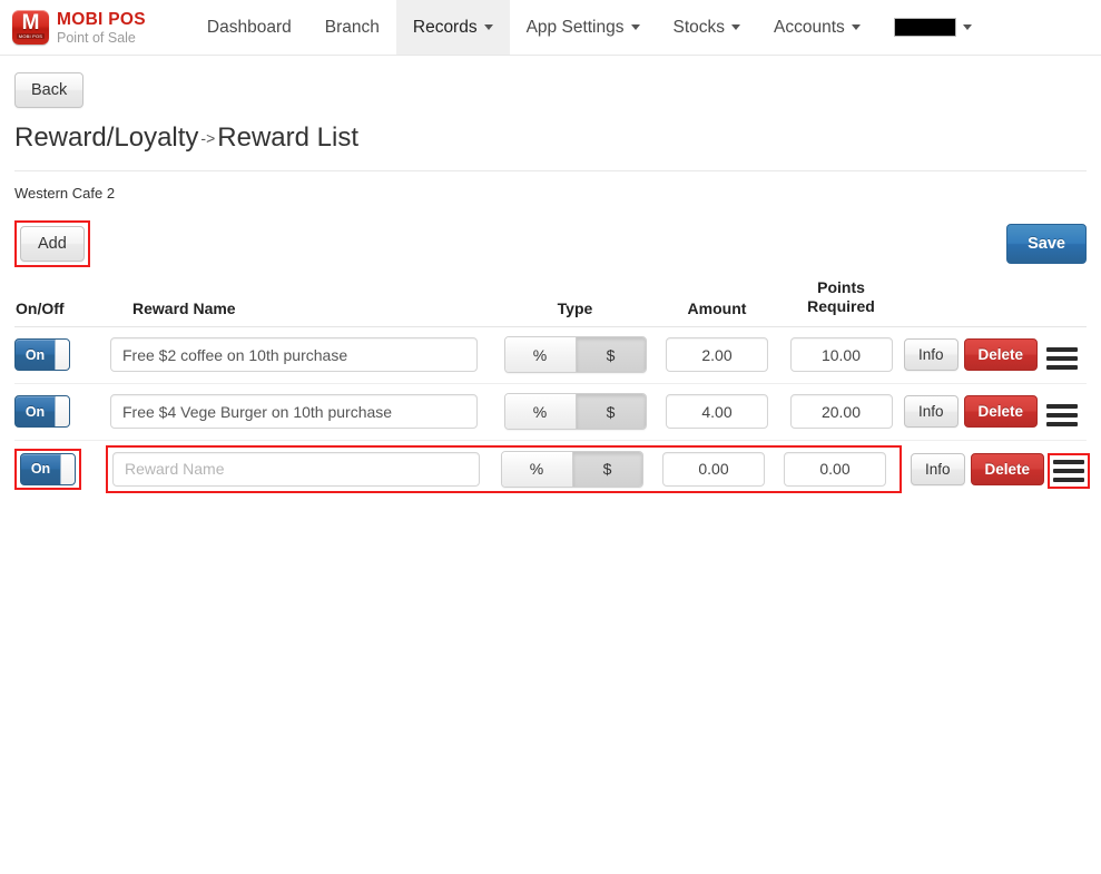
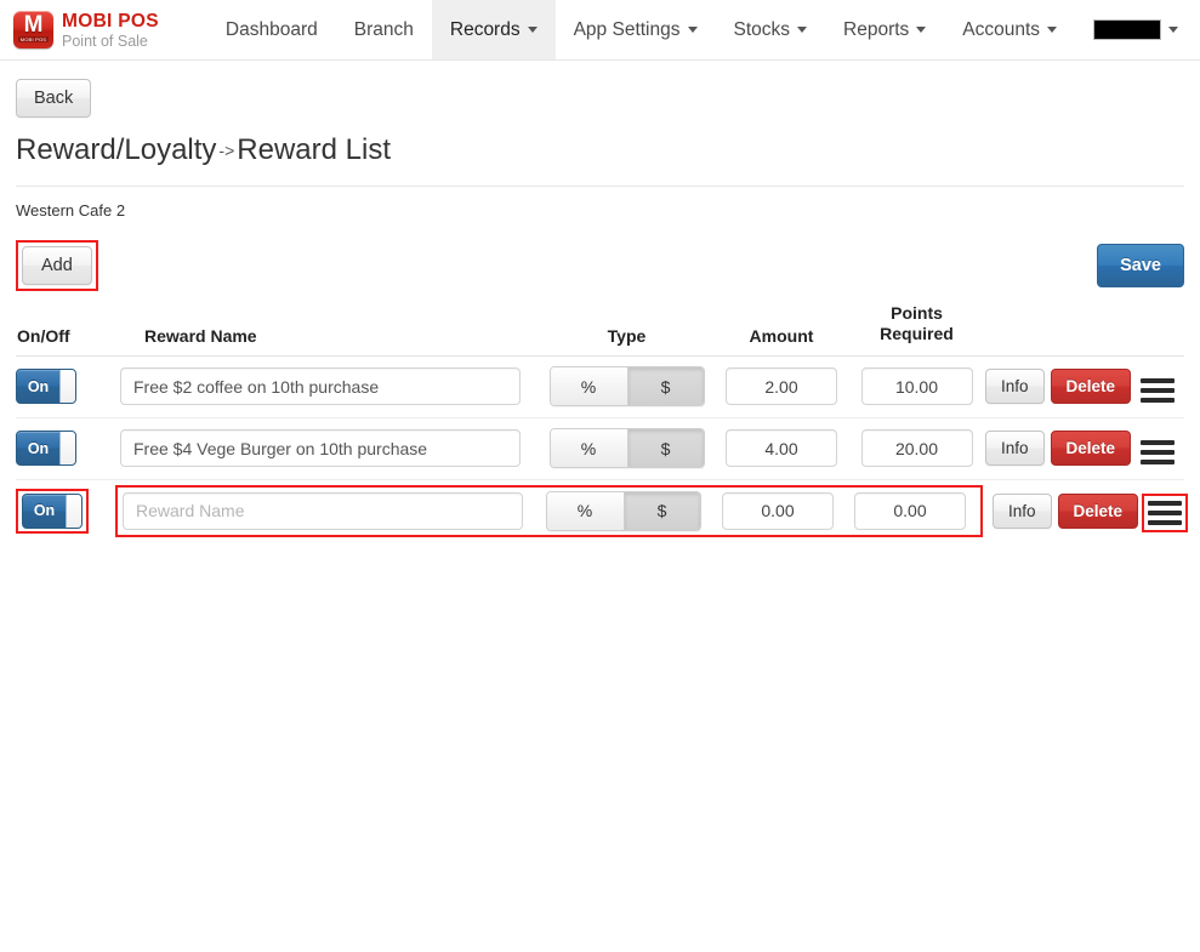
  M
  MOBI POS
  Point of Sale
  Dashboard
  Branch
  Records
  App Settings
  Stocks
+ Reports
  Accounts
  Back
  Reward/Loyalty -> Reward List
  Western Cafe 2
  Add
  Save
  On/Off
  Reward Name
  Type
  Amount
  Points
  Required
  On
  Free $2 coffee on 10th purchase
  %
  $
  2.00
  10.00
  Info
  Delete
  On
  Free $4 Vege Burger on 10th purchase
  %
  $
  4.00
  20.00
  Info
  Delete
  On
  Reward Name
  %
  $
  0.00
  0.00
  Info
  Delete
